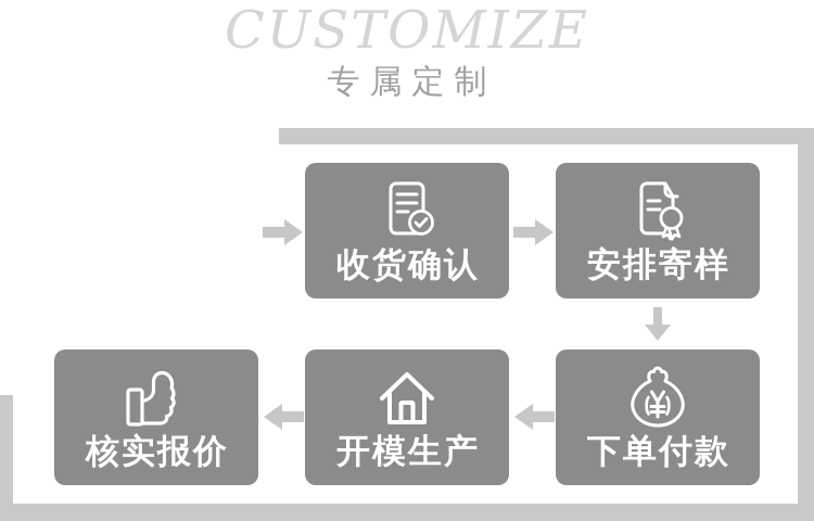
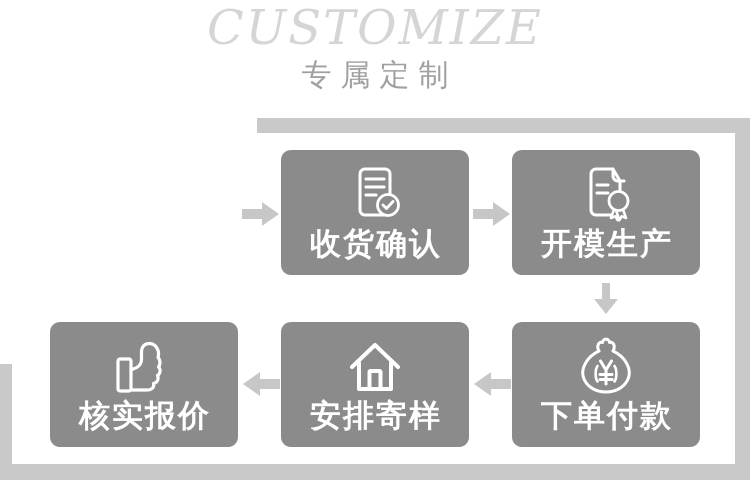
  CUSTOMIZE
  专属定制
  收货确认
- 安排寄样
+ 开模生产
  下单付款
- 开模生产
+ 安排寄样
  核实报价
